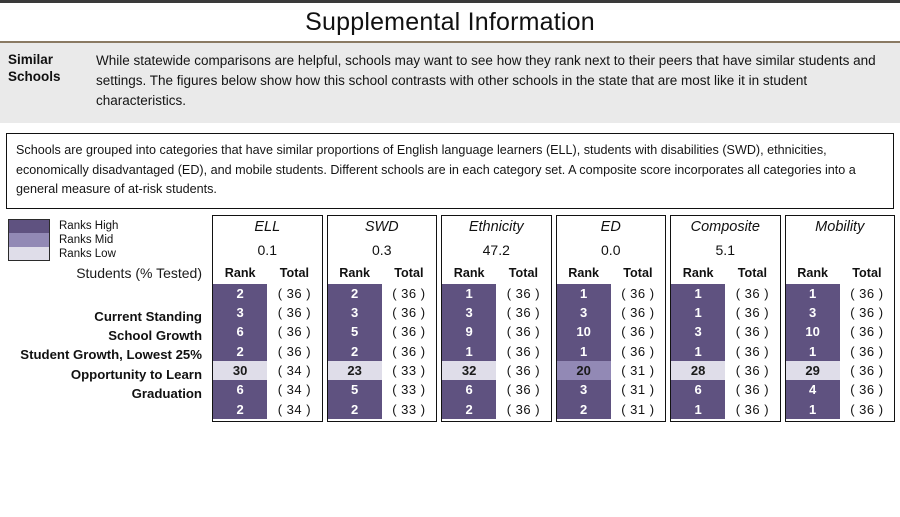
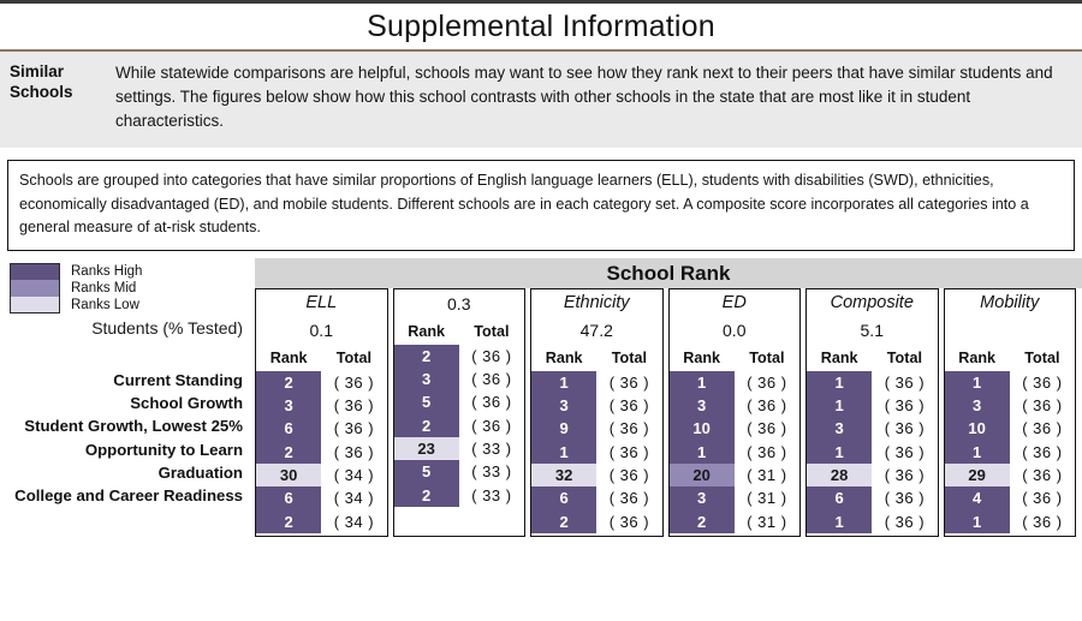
  Supplemental Information
  Similar
  Schools
  While statewide comparisons are helpful, schools may want to see how they rank next to their peers that have similar students and settings. The figures below show how this school contrasts with other schools in the state that are most like it in student characteristics.
  Schools are grouped into categories that have similar proportions of English language learners (ELL), students with disabilities (SWD), ethnicities, economically disadvantaged (ED), and mobile students. Different schools are in each category set. A composite score incorporates all categories into a general measure of at-risk students.
  Ranks High
  Ranks Mid
  Ranks Low
  Students (% Tested)
  Current Standing
  School Growth
  Student Growth, Lowest 25%
  Opportunity to Learn
  Graduation
+ College and Career Readiness
+ School Rank
  ELL
  0.1
  Rank
  Total
  2
  ( 36 )
  3
  ( 36 )
  6
  ( 36 )
  2
  ( 36 )
  30
  ( 34 )
  6
  ( 34 )
  2
  ( 34 )
- SWD
  0.3
  Rank
  Total
  2
  ( 36 )
  3
  ( 36 )
  5
  ( 36 )
  2
  ( 36 )
  23
  ( 33 )
  5
  ( 33 )
  2
  ( 33 )
  Ethnicity
  47.2
  Rank
  Total
  1
  ( 36 )
  3
  ( 36 )
  9
  ( 36 )
  1
  ( 36 )
  32
  ( 36 )
  6
  ( 36 )
  2
  ( 36 )
  ED
  0.0
  Rank
  Total
  1
  ( 36 )
  3
  ( 36 )
  10
  ( 36 )
  1
  ( 36 )
  20
  ( 31 )
  3
  ( 31 )
  2
  ( 31 )
  Composite
  5.1
  Rank
  Total
  1
  ( 36 )
  1
  ( 36 )
  3
  ( 36 )
  1
  ( 36 )
  28
  ( 36 )
  6
  ( 36 )
  1
  ( 36 )
  Mobility
  Rank
  Total
  1
  ( 36 )
  3
  ( 36 )
  10
  ( 36 )
  1
  ( 36 )
  29
  ( 36 )
  4
  ( 36 )
  1
  ( 36 )
